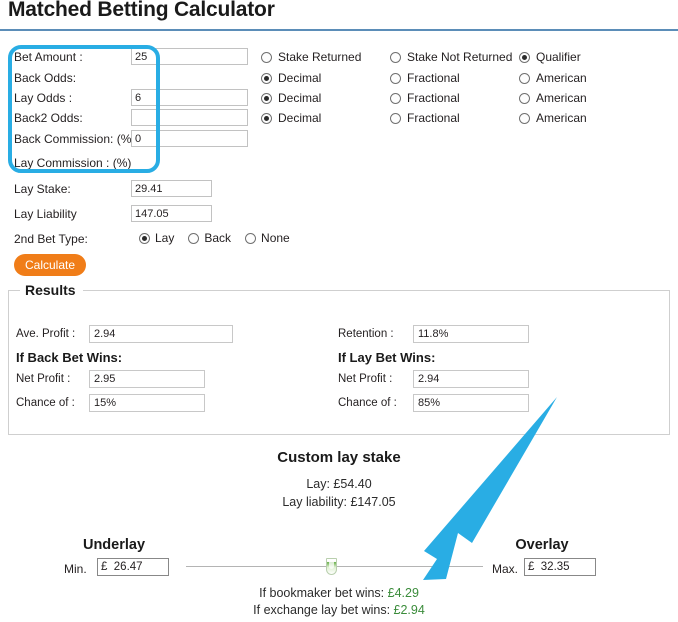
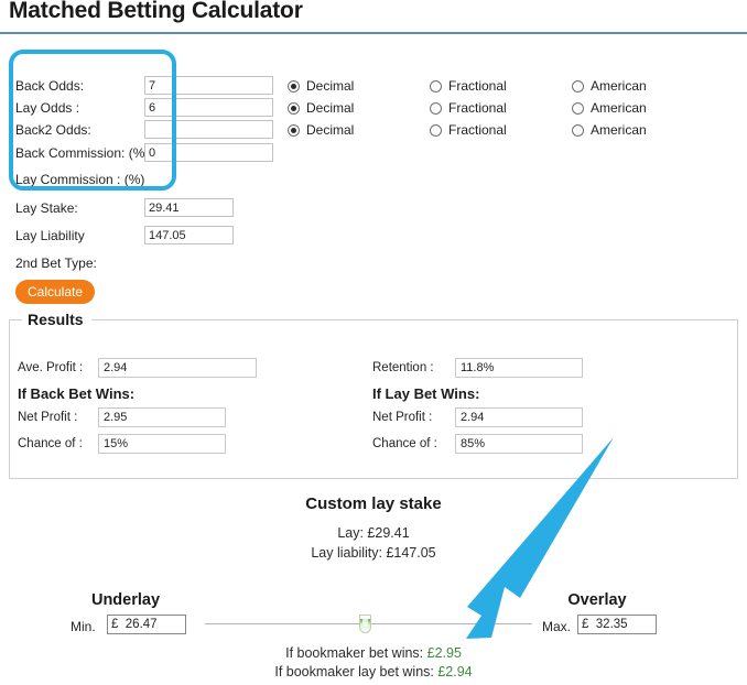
  Matched Betting Calculator
- Bet Amount :
- 25
- Stake Returned
- Stake Not Returned
- Qualifier
  Back Odds:
+ 7
  Decimal
  Fractional
  American
  Lay Odds :
  6
  Decimal
  Fractional
  American
  Back2 Odds:
  Decimal
  Fractional
  American
  Back Commission: (%
  0
  Lay Commission : (%)
  Lay Stake:
  29.41
  Lay Liability
  147.05
  2nd Bet Type:
- Lay
- Back
- None
  Calculate
  Results
  Ave. Profit :
  2.94
  If Back Bet Wins:
  Net Profit :
  2.95
  Chance of :
  15%
  Retention :
  11.8%
  If Lay Bet Wins:
  Net Profit :
  2.94
  Chance of :
  85%
  Custom lay stake
- Lay: £54.40
+ Lay: £29.41
  Lay liability: £147.05
  Underlay
  Overlay
  Min.
  £ 26.47
  Max.
  £ 32.35
- If bookmaker bet wins: £4.29
+ If bookmaker bet wins: £2.95
- If exchange lay bet wins: £2.94
+ If bookmaker lay bet wins: £2.94
